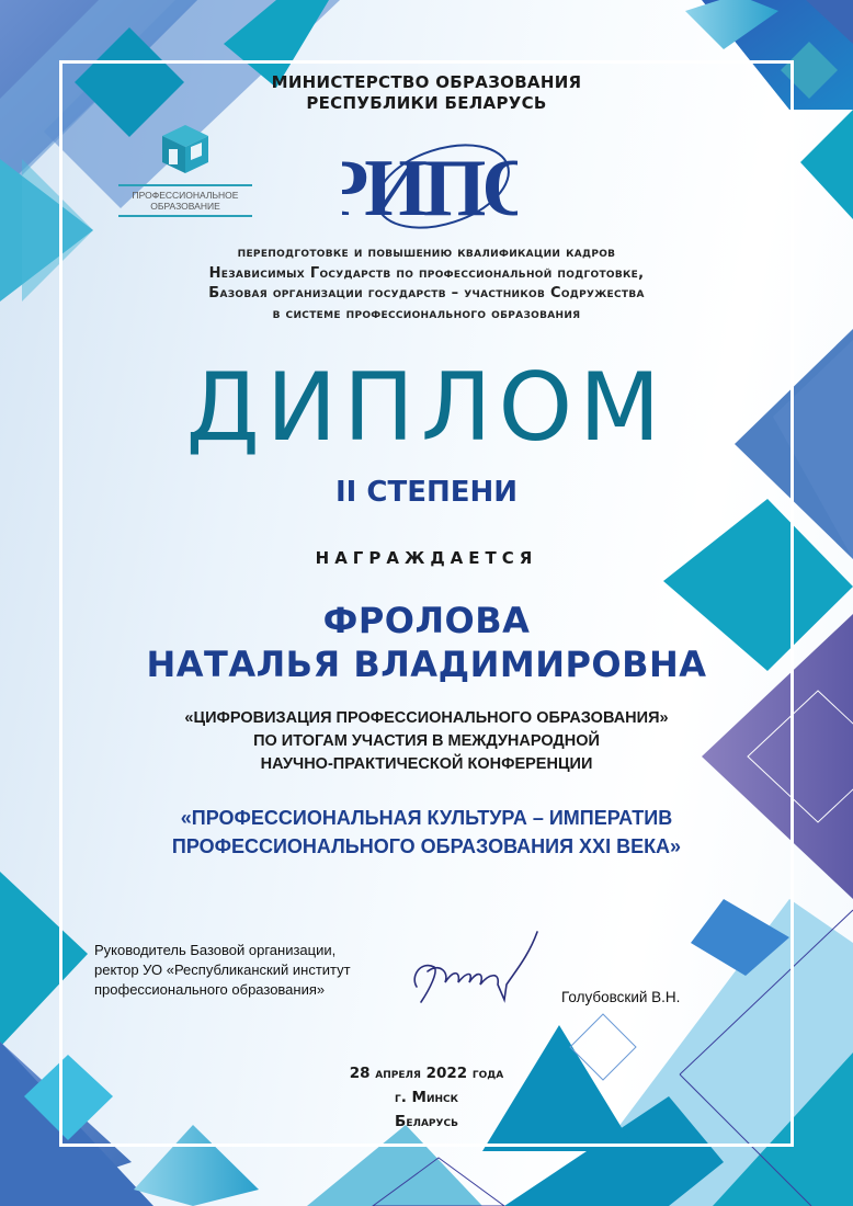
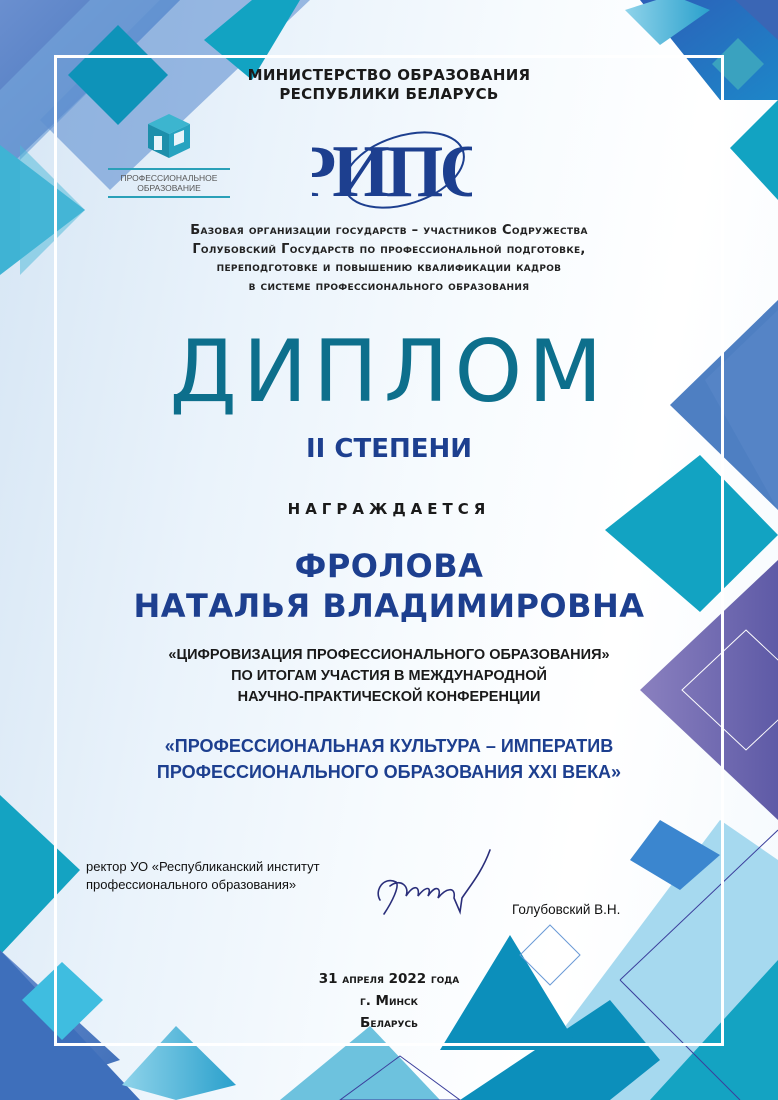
  МИНИСТЕРСТВО ОБРАЗОВАНИЯ
  РЕСПУБЛИКИ БЕЛАРУСЬ
  ПРОФЕССИОНАЛЬНОЕ
  ОБРАЗОВАНИЕ
  РИПО
- переподготовке и повышению квалификации кадров
+ Базовая организации государств – участников Содружества
- Независимых Государств по профессиональной подготовке,
+ Голубовский Государств по профессиональной подготовке,
- Базовая организации государств – участников Содружества
+ переподготовке и повышению квалификации кадров
  в системе профессионального образования
  ДИПЛОМ
  II СТЕПЕНИ
  НАГРАЖДАЕТСЯ
  ФРОЛОВА
  НАТАЛЬЯ ВЛАДИМИРОВНА
  «ЦИФРОВИЗАЦИЯ ПРОФЕССИОНАЛЬНОГО ОБРАЗОВАНИЯ»
  ПО ИТОГАМ УЧАСТИЯ В МЕЖДУНАРОДНОЙ
  НАУЧНО-ПРАКТИЧЕСКОЙ КОНФЕРЕНЦИИ
  «ПРОФЕССИОНАЛЬНАЯ КУЛЬТУРА – ИМПЕРАТИВ
  ПРОФЕССИОНАЛЬНОГО ОБРАЗОВАНИЯ XXI ВЕКА»
- Руководитель Базовой организации,
  ректор УО «Республиканский институт
  профессионального образования»
  Голубовский В.Н.
- 28 апреля 2022 года
+ 31 апреля 2022 года
  г. Минск
  Беларусь
